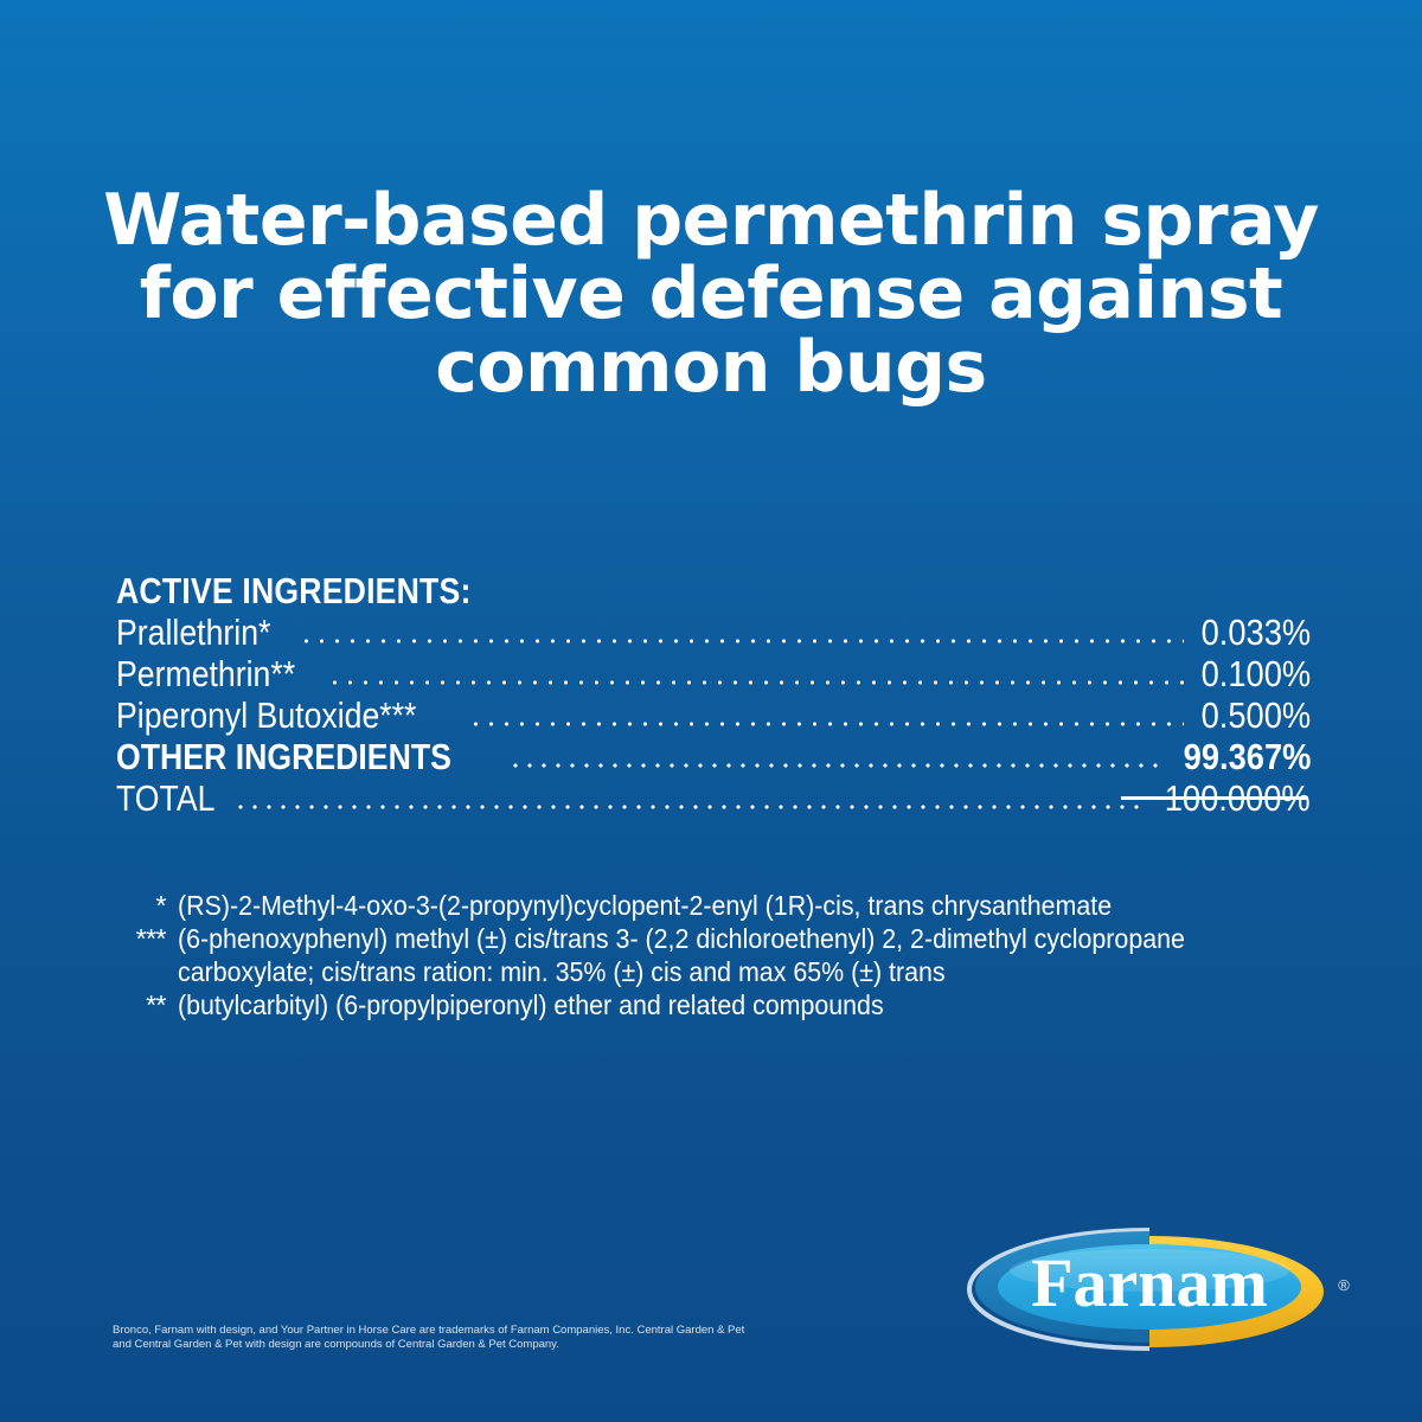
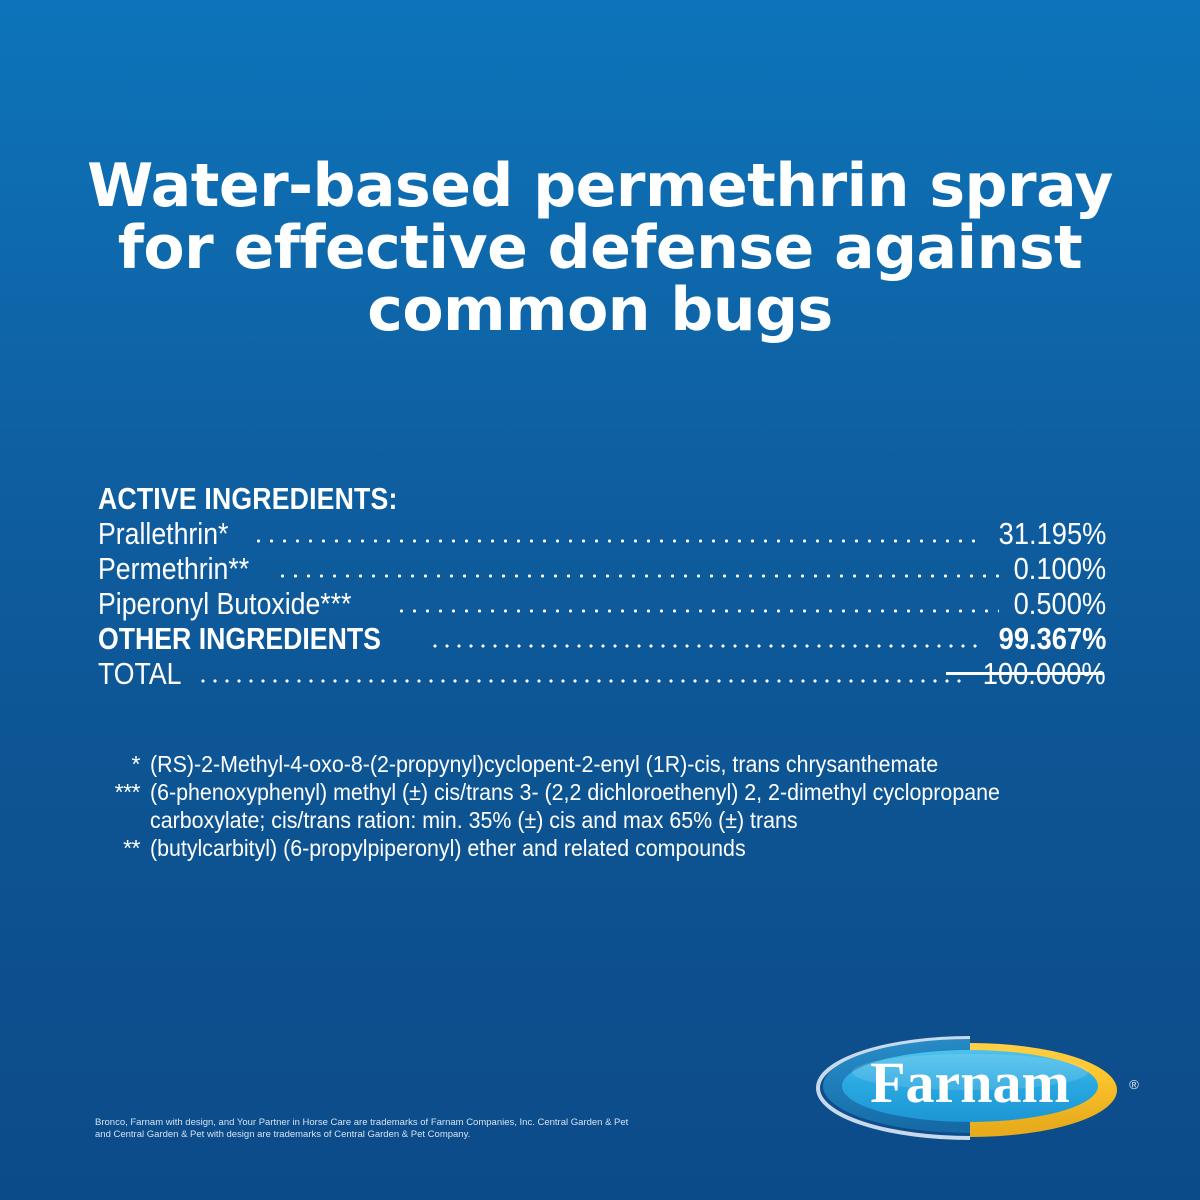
  Water-based permethrin spray
  for effective defense against
  common bugs
  ACTIVE INGREDIENTS:
  Prallethrin*
- 0.033%
+ 31.195%
  Permethrin**
  0.100%
  Piperonyl Butoxide***
  0.500%
  OTHER INGREDIENTS
  99.367%
  TOTAL
  *
- (RS)-2-Methyl-4-oxo-3-(2-propynyl)cyclopent-2-enyl (1R)-cis, trans chrysanthemate
+ (RS)-2-Methyl-4-oxo-8-(2-propynyl)cyclopent-2-enyl (1R)-cis, trans chrysanthemate
  ***
  (6-phenoxyphenyl) methyl (±) cis/trans 3- (2,2 dichloroethenyl) 2, 2-dimethyl cyclopropane
  carboxylate; cis/trans ration: min. 35% (±) cis and max 65% (±) trans
  **
  (butylcarbityl) (6-propylpiperonyl) ether and related compounds
  Farnam
  ®
  Bronco, Farnam with design, and Your Partner in Horse Care are trademarks of Farnam Companies, Inc. Central Garden & Pet
- and Central Garden & Pet with design are compounds of Central Garden & Pet Company.
+ and Central Garden & Pet with design are trademarks of Central Garden & Pet Company.
